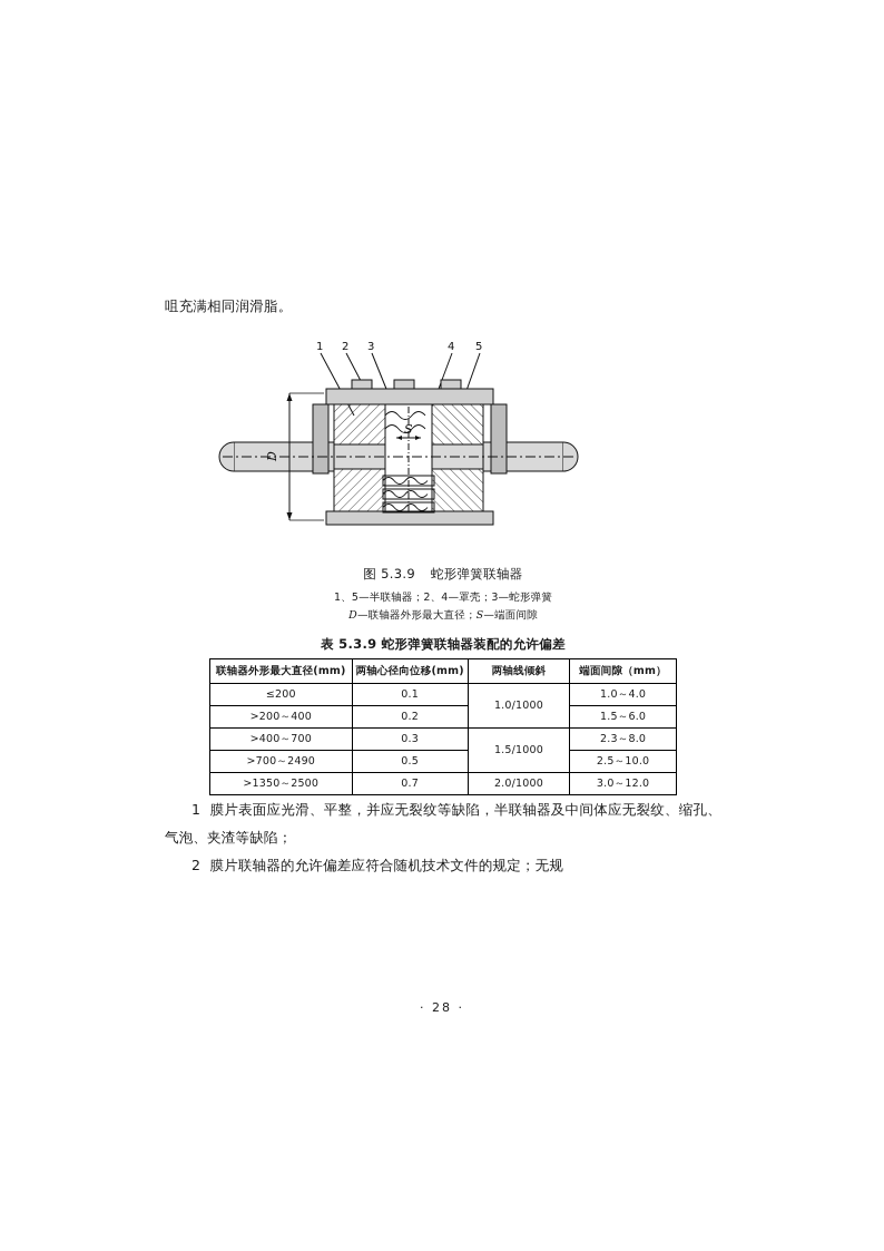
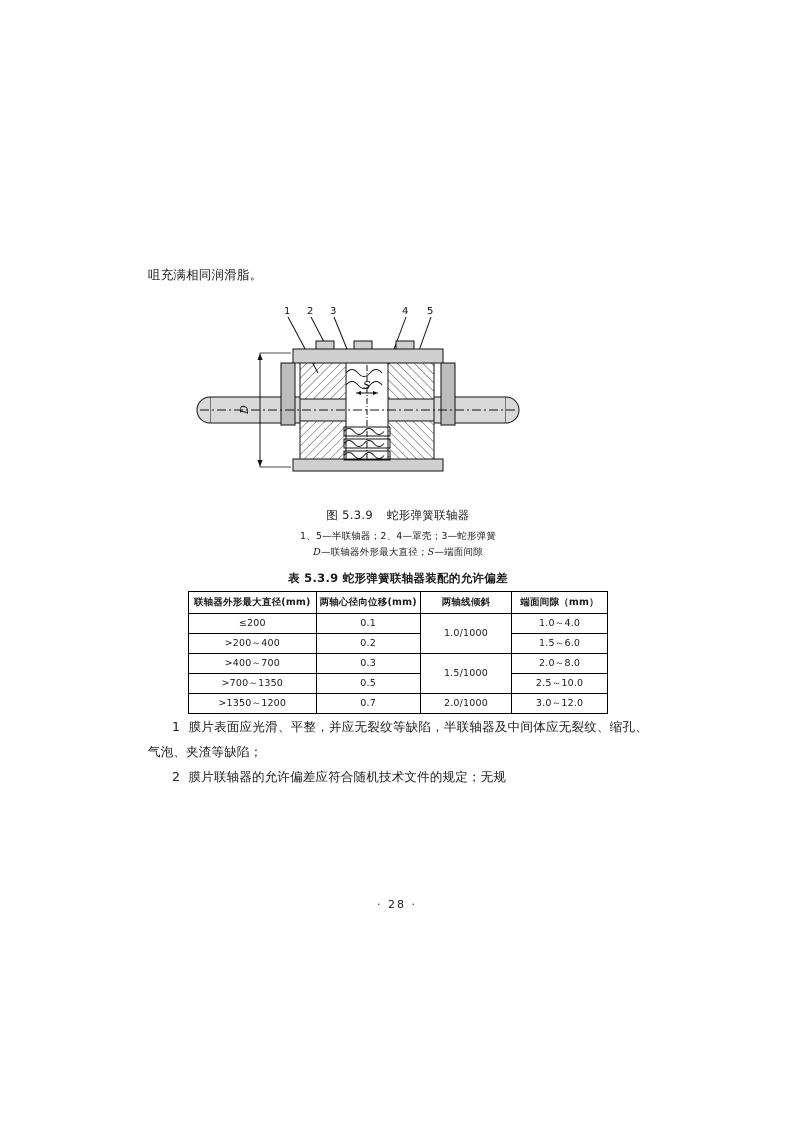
  咀充满相同润滑脂。
  1
  2
  3
  4
  5
  S
  图 5.3.9 蛇形弹簧联轴器
  1、5—半联轴器；2、4—罩壳；3—蛇形弹簧
  D—联轴器外形最大直径；S—端面间隙
  表 5.3.9 蛇形弹簧联轴器装配的允许偏差
  联轴器外形最大直径(mm)	两轴心径向位移(mm)	两轴线倾斜	端面间隙（mm）
  ≤200	0.1	1.0/1000	1.0～4.0
  >200～400	0.2	1.5～6.0
- >400～700	0.3	1.5/1000	2.3～8.0
+ >400～700	0.3	1.5/1000	2.0～8.0
- >700～2490	0.5	2.5～10.0
+ >700～1350	0.5	2.5～10.0
- >1350～2500	0.7	2.0/1000	3.0～12.0
+ >1350～1200	0.7	2.0/1000	3.0～12.0
  1 膜片表面应光滑、平整，并应无裂纹等缺陷，半联轴器及中间体应无裂纹、缩孔、气泡、夹渣等缺陷；
  2 膜片联轴器的允许偏差应符合随机技术文件的规定；无规
  · 28 ·
